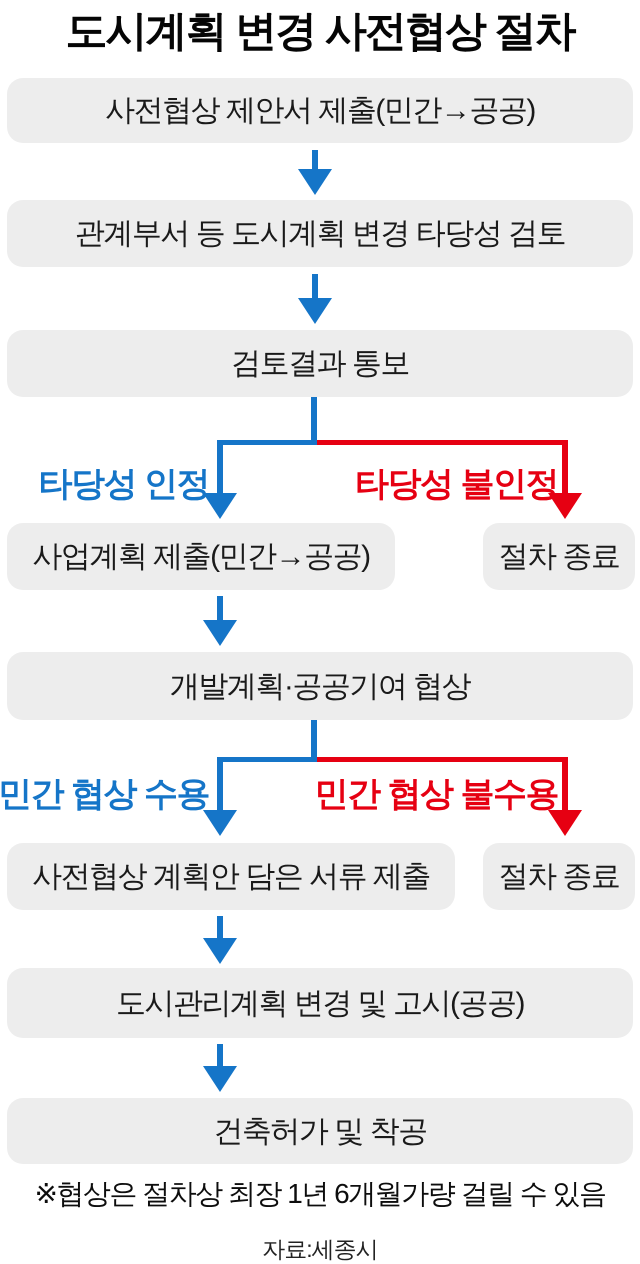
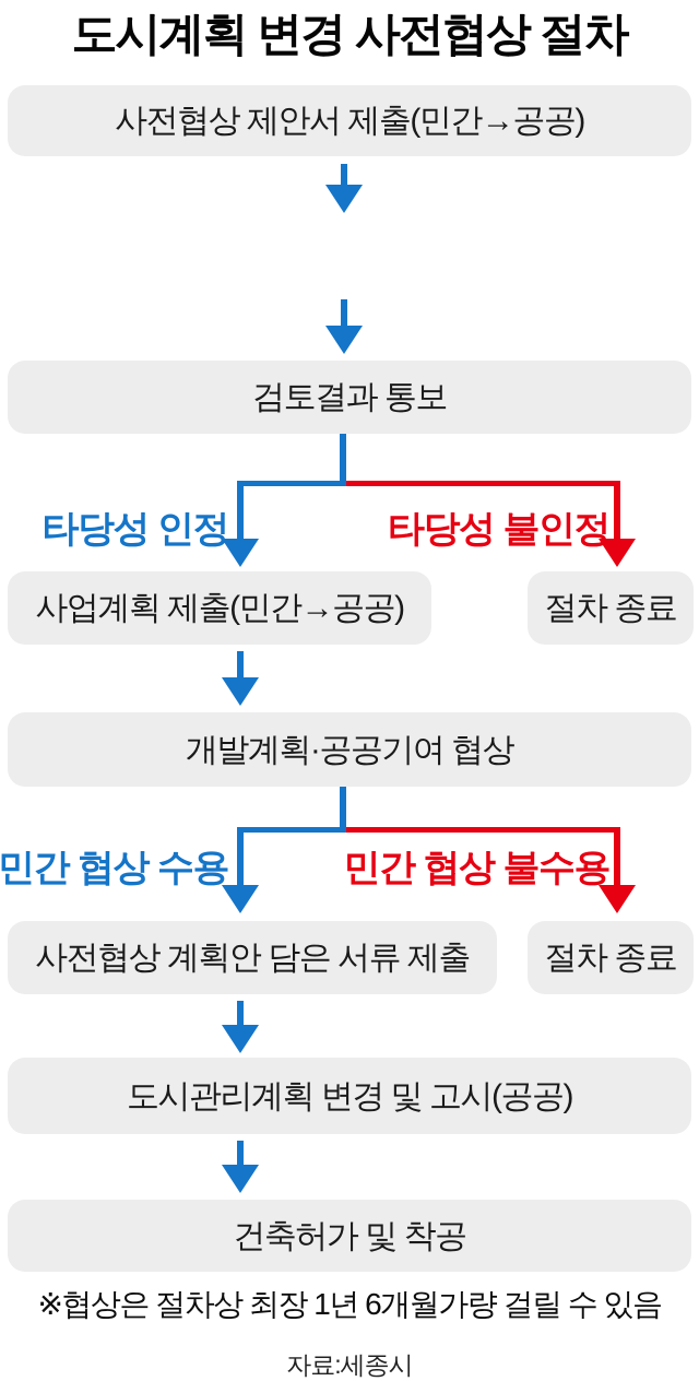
  도시계획 변경 사전협상 절차
  사전협상 제안서 제출(민간→공공)
- 관계부서 등 도시계획 변경 타당성 검토
  검토결과 통보
  타당성 인정
  타당성 불인정
  사업계획 제출(민간→공공)
  절차 종료
  개발계획·공공기여 협상
  민간 협상 수용
  민간 협상 불수용
  사전협상 계획안 담은 서류 제출
  절차 종료
  도시관리계획 변경 및 고시(공공)
  건축허가 및 착공
  ※협상은 절차상 최장 1년 6개월가량 걸릴 수 있음
  자료:세종시
